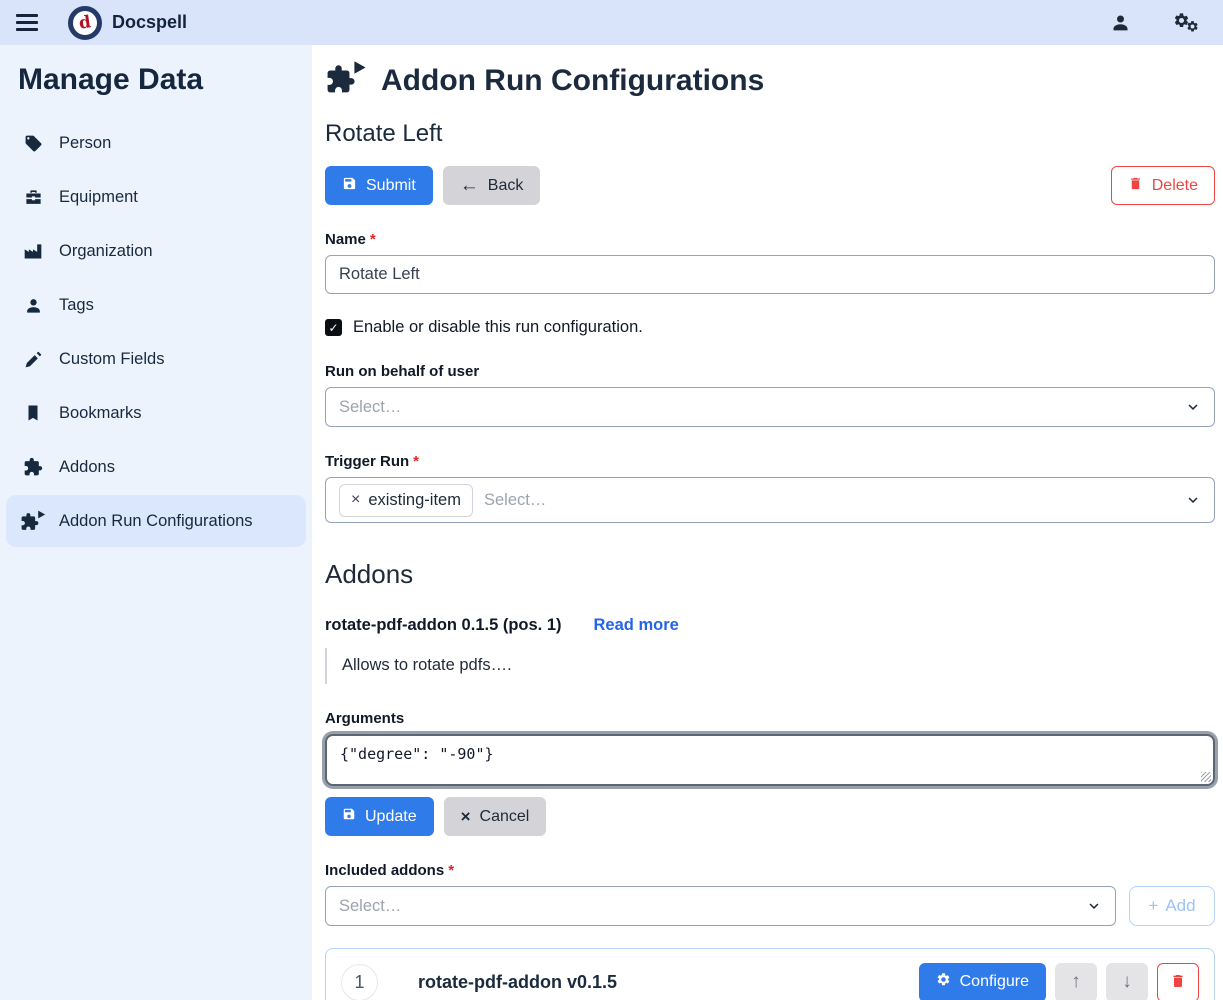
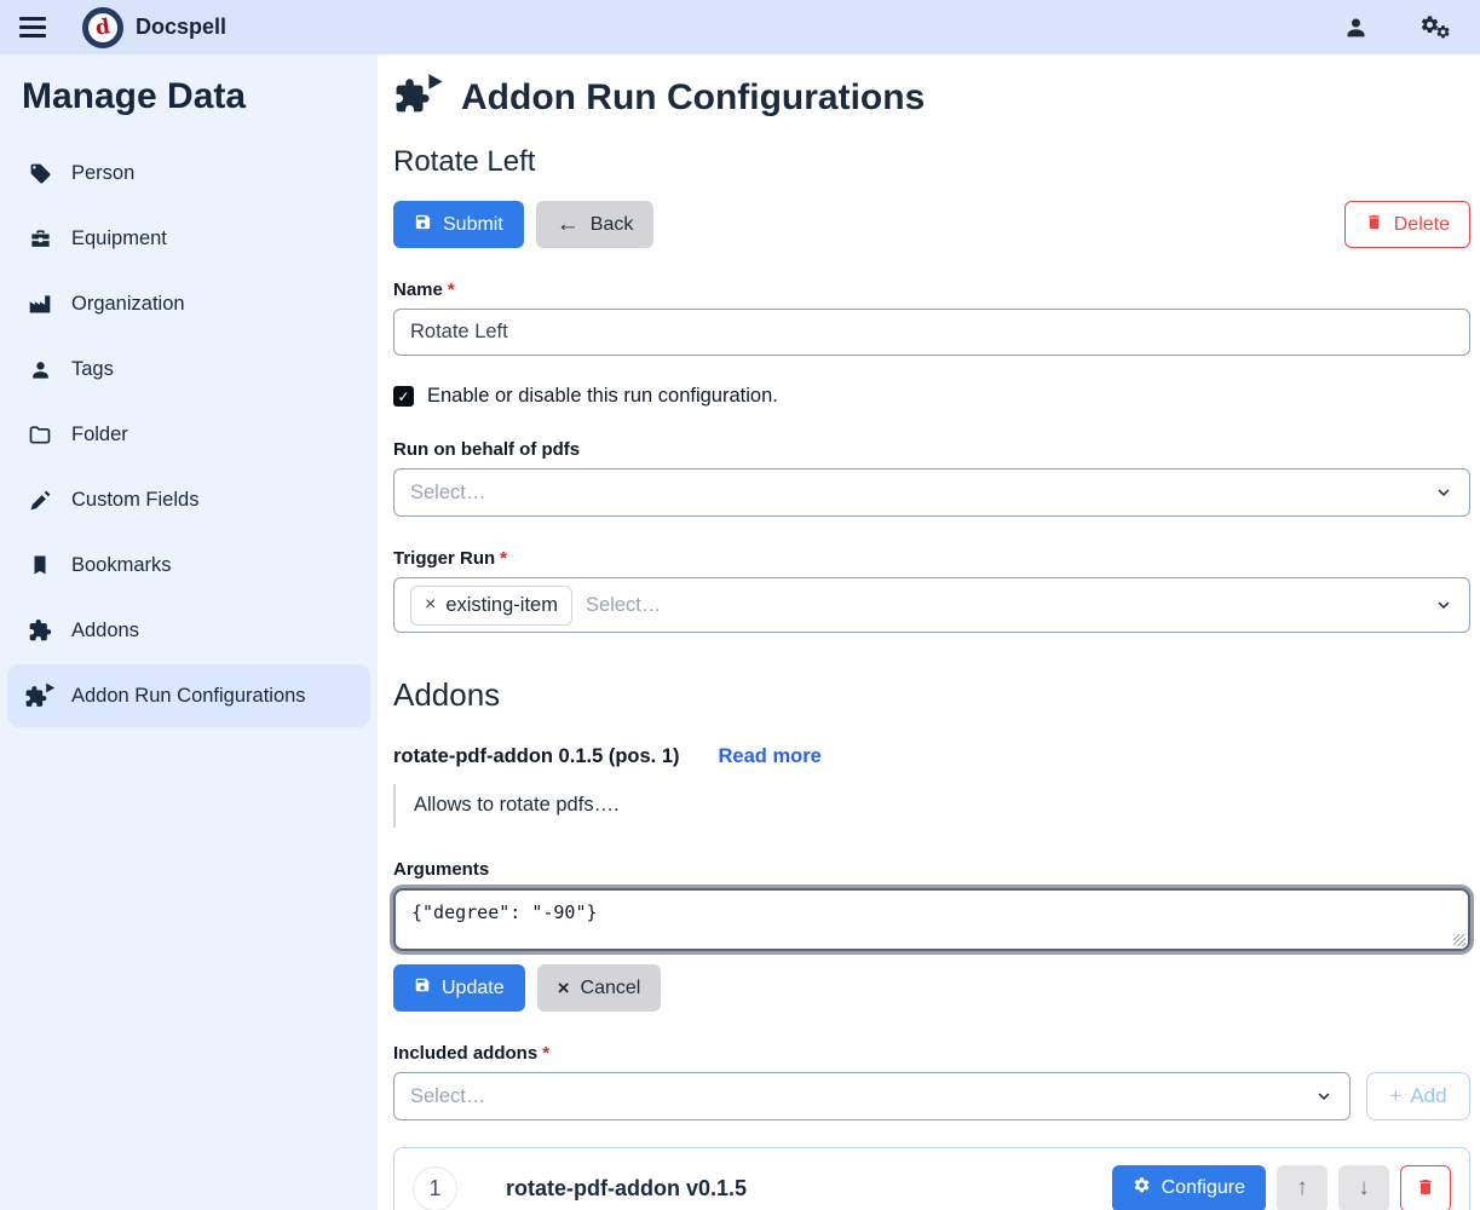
  Docspell
  Manage Data
  Person
  Equipment
  Organization
  Tags
+ Folder
  Custom Fields
  Bookmarks
  Addons
  Addon Run Configurations
  Addon Run Configurations
  Rotate Left
  Submit
  ←
  Back
  Delete
  Name *
  Rotate Left
  ✓
  Enable or disable this run configuration.
- Run on behalf of user
+ Run on behalf of pdfs
  Select…
  Trigger Run *
  ×
  existing-item
  Select…
  Addons
  rotate-pdf-addon 0.1.5 (pos. 1)
  Read more
  Allows to rotate pdfs….
  Arguments
  {"degree": "-90"}
  Update
  ×
  Cancel
  Included addons *
  Select…
  +
  Add
  1
  rotate-pdf-addon v0.1.5
  Configure
  ↑
  ↓
